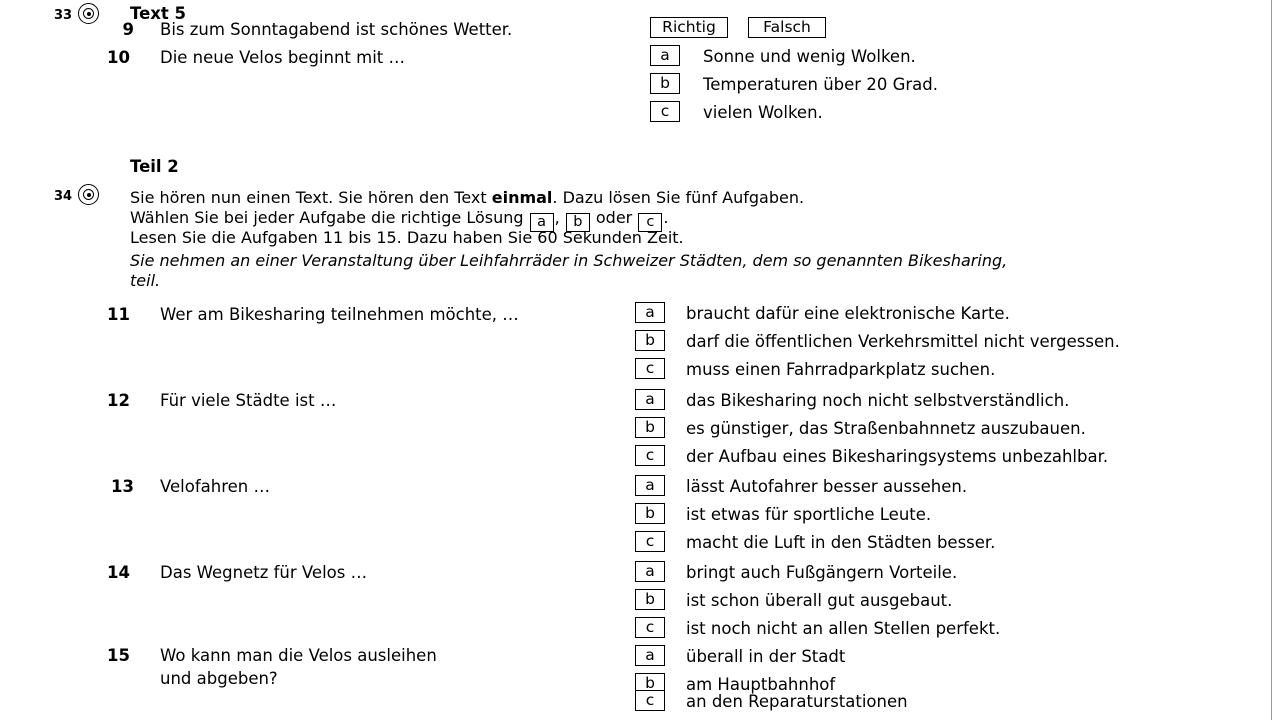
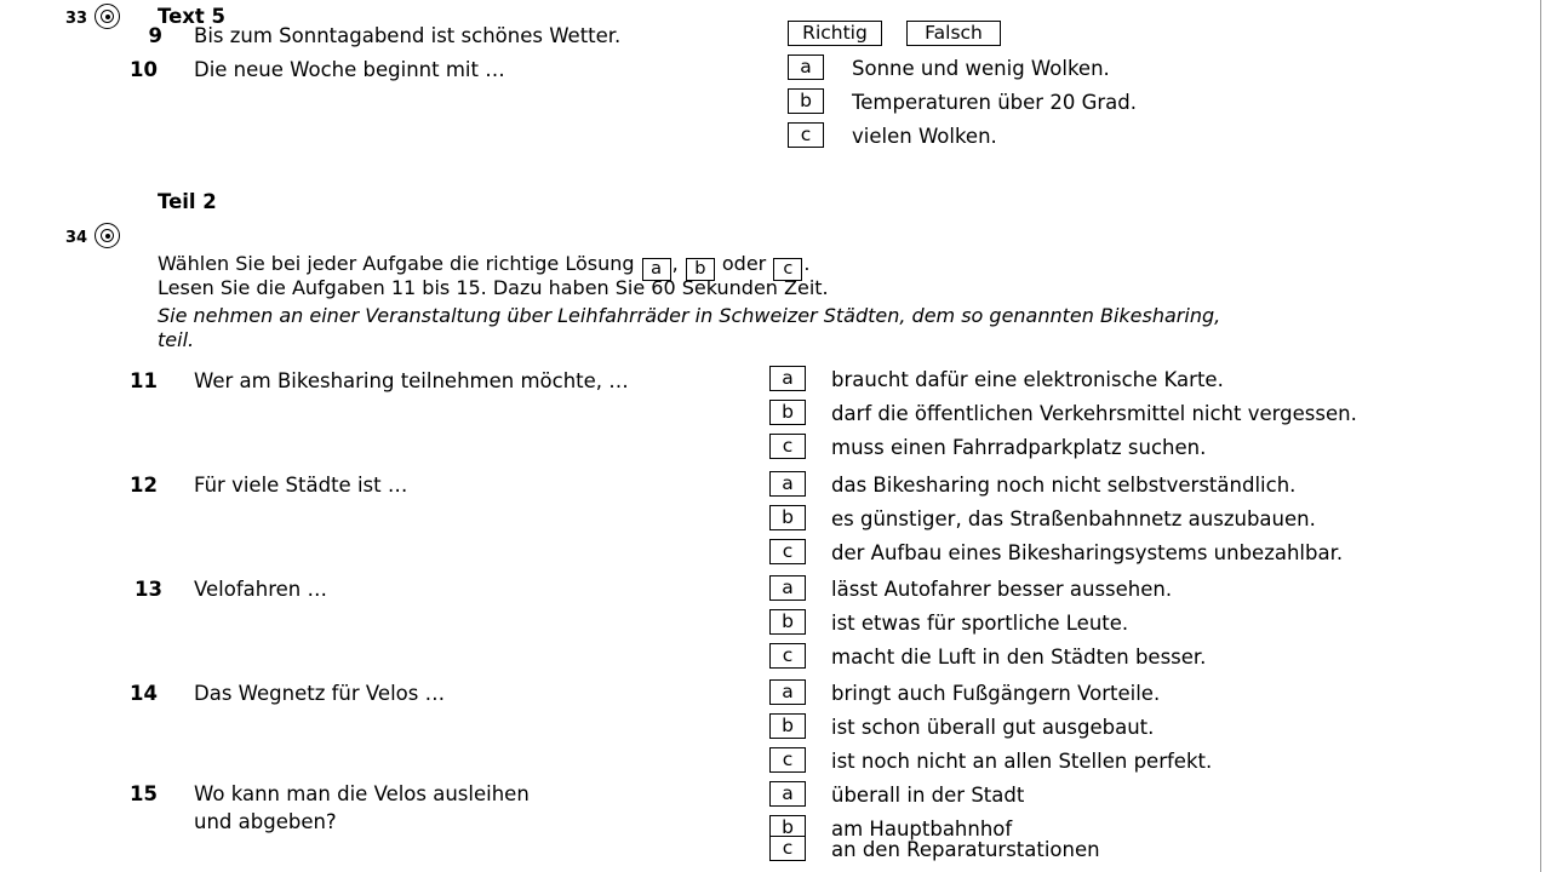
  33
  Text 5
  9
  Bis zum Sonntagabend ist schönes Wetter.
  Richtig
  Falsch
  10
- Die neue Velos beginnt mit …
+ Die neue Woche beginnt mit …
  a
  Sonne und wenig Wolken.
  b
  Temperaturen über 20 Grad.
  c
  vielen Wolken.
  Teil 2
  34
- Sie hören nun einen Text. Sie hören den Text einmal. Dazu lösen Sie fünf Aufgaben.
  Wählen Sie bei jeder Aufgabe die richtige Lösung a , b oder c .
  Lesen Sie die Aufgaben 11 bis 15. Dazu haben Sie 60 Sekunden Zeit.
  Sie nehmen an einer Veranstaltung über Leihfahrräder in Schweizer Städten, dem so genannten Bikesharing,
  teil.
  11
  Wer am Bikesharing teilnehmen möchte, …
  a
  braucht dafür eine elektronische Karte.
  b
  darf die öffentlichen Verkehrsmittel nicht vergessen.
  c
  muss einen Fahrradparkplatz suchen.
  12
  Für viele Städte ist …
  a
  das Bikesharing noch nicht selbstverständlich.
  b
  es günstiger, das Straßenbahnnetz auszubauen.
  c
  der Aufbau eines Bikesharingsystems unbezahlbar.
  13
  Velofahren …
  a
  lässt Autofahrer besser aussehen.
  b
  ist etwas für sportliche Leute.
  c
  macht die Luft in den Städten besser.
  14
  Das Wegnetz für Velos …
  a
  bringt auch Fußgängern Vorteile.
  b
  ist schon überall gut ausgebaut.
  c
  ist noch nicht an allen Stellen perfekt.
  15
  Wo kann man die Velos ausleihen
  und abgeben?
  a
  überall in der Stadt
  b
  am Hauptbahnhof
  c
  an den Reparaturstationen
